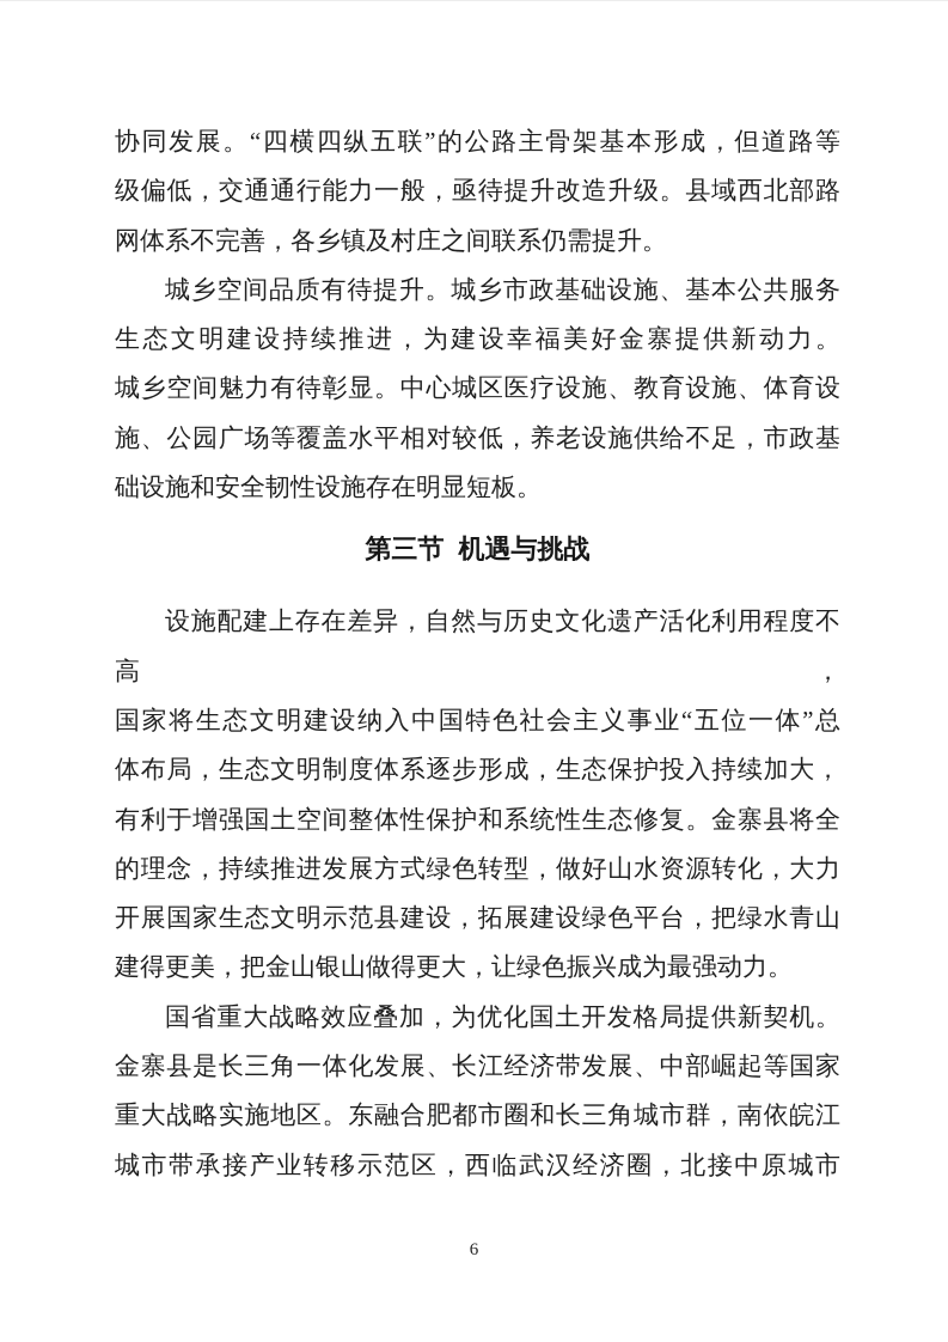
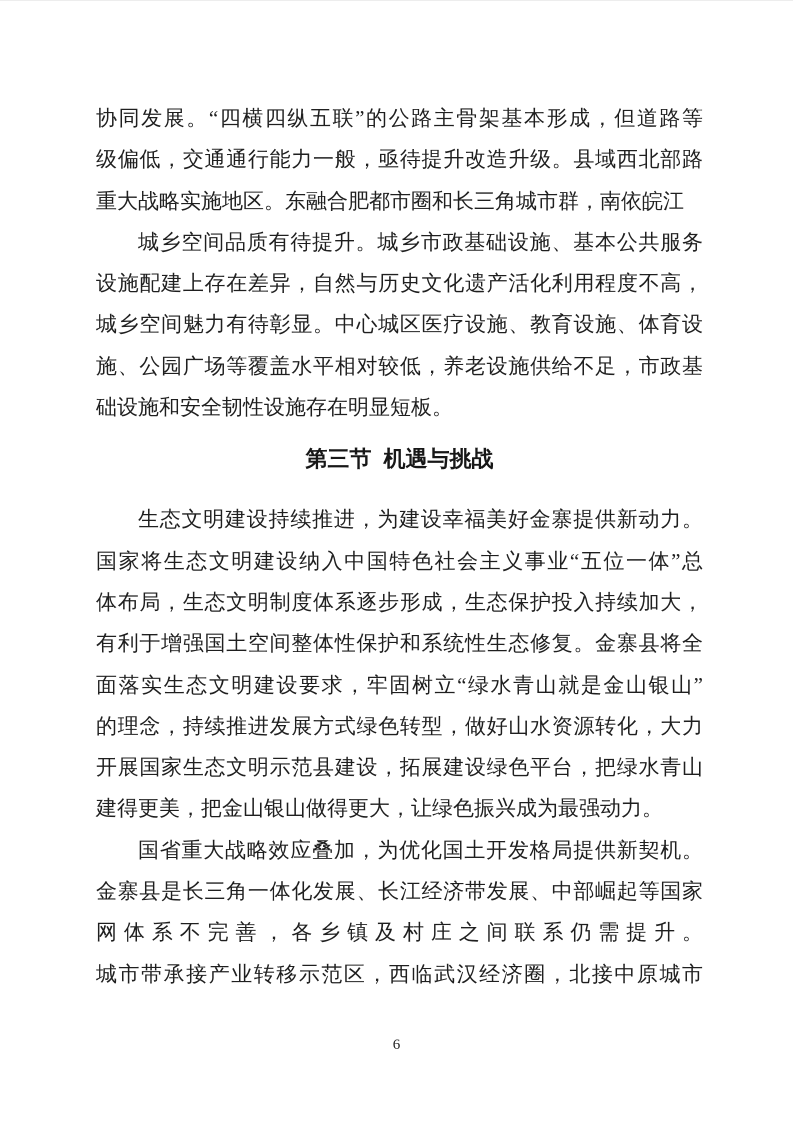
  协同发展。“四横四纵五联”的公路主骨架基本形成，但道路等
  级偏低，交通通行能力一般，亟待提升改造升级。县域西北部路
- 网体系不完善，各乡镇及村庄之间联系仍需提升。
+ 重大战略实施地区。东融合肥都市圈和长三角城市群，南依皖江
  城乡空间品质有待提升。城乡市政基础设施、基本公共服务
- 生态文明建设持续推进，为建设幸福美好金寨提供新动力。
+ 设施配建上存在差异，自然与历史文化遗产活化利用程度不高，
  城乡空间魅力有待彰显。中心城区医疗设施、教育设施、体育设
  施、公园广场等覆盖水平相对较低，养老设施供给不足，市政基
  础设施和安全韧性设施存在明显短板。
  第三节 机遇与挑战
- 设施配建上存在差异，自然与历史文化遗产活化利用程度不高，
+ 生态文明建设持续推进，为建设幸福美好金寨提供新动力。
  国家将生态文明建设纳入中国特色社会主义事业“五位一体”总
  体布局，生态文明制度体系逐步形成，生态保护投入持续加大，
  有利于增强国土空间整体性保护和系统性生态修复。金寨县将全
+ 面落实生态文明建设要求，牢固树立“绿水青山就是金山银山”
  的理念，持续推进发展方式绿色转型，做好山水资源转化，大力
  开展国家生态文明示范县建设，拓展建设绿色平台，把绿水青山
  建得更美，把金山银山做得更大，让绿色振兴成为最强动力。
  国省重大战略效应叠加，为优化国土开发格局提供新契机。
  金寨县是长三角一体化发展、长江经济带发展、中部崛起等国家
- 重大战略实施地区。东融合肥都市圈和长三角城市群，南依皖江
+ 网体系不完善，各乡镇及村庄之间联系仍需提升。
  城市带承接产业转移示范区，西临武汉经济圈，北接中原城市
  6
